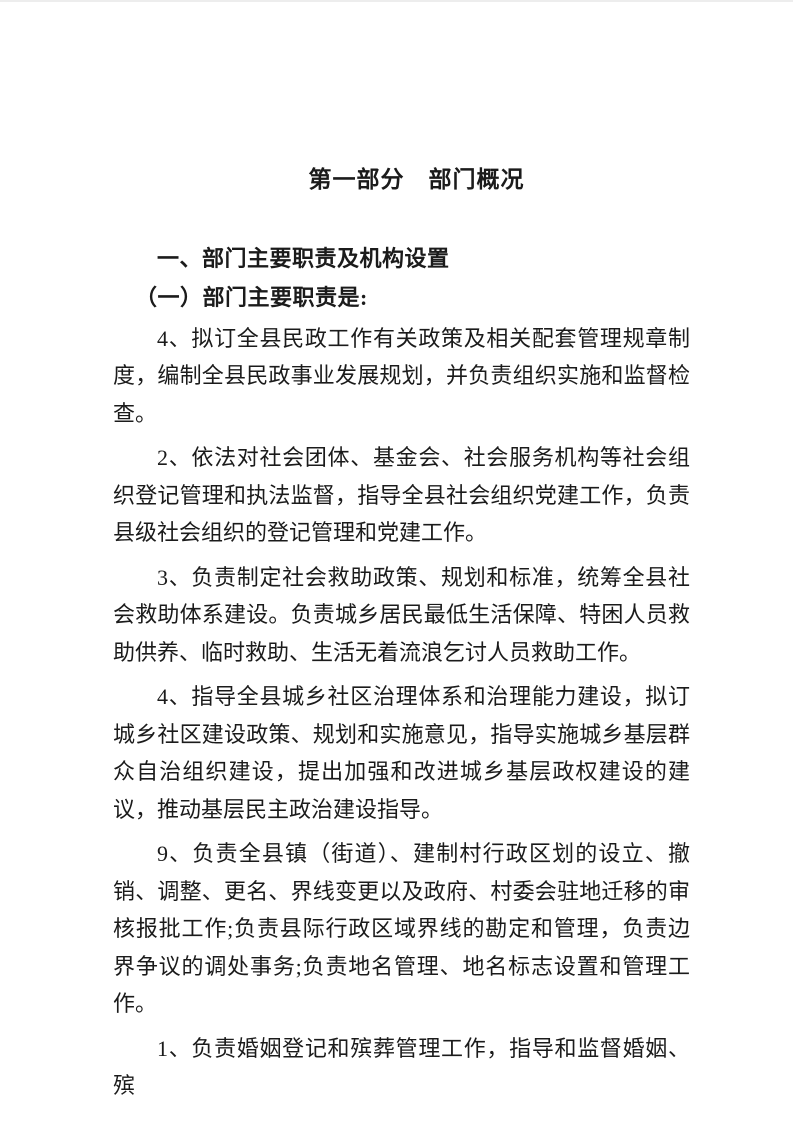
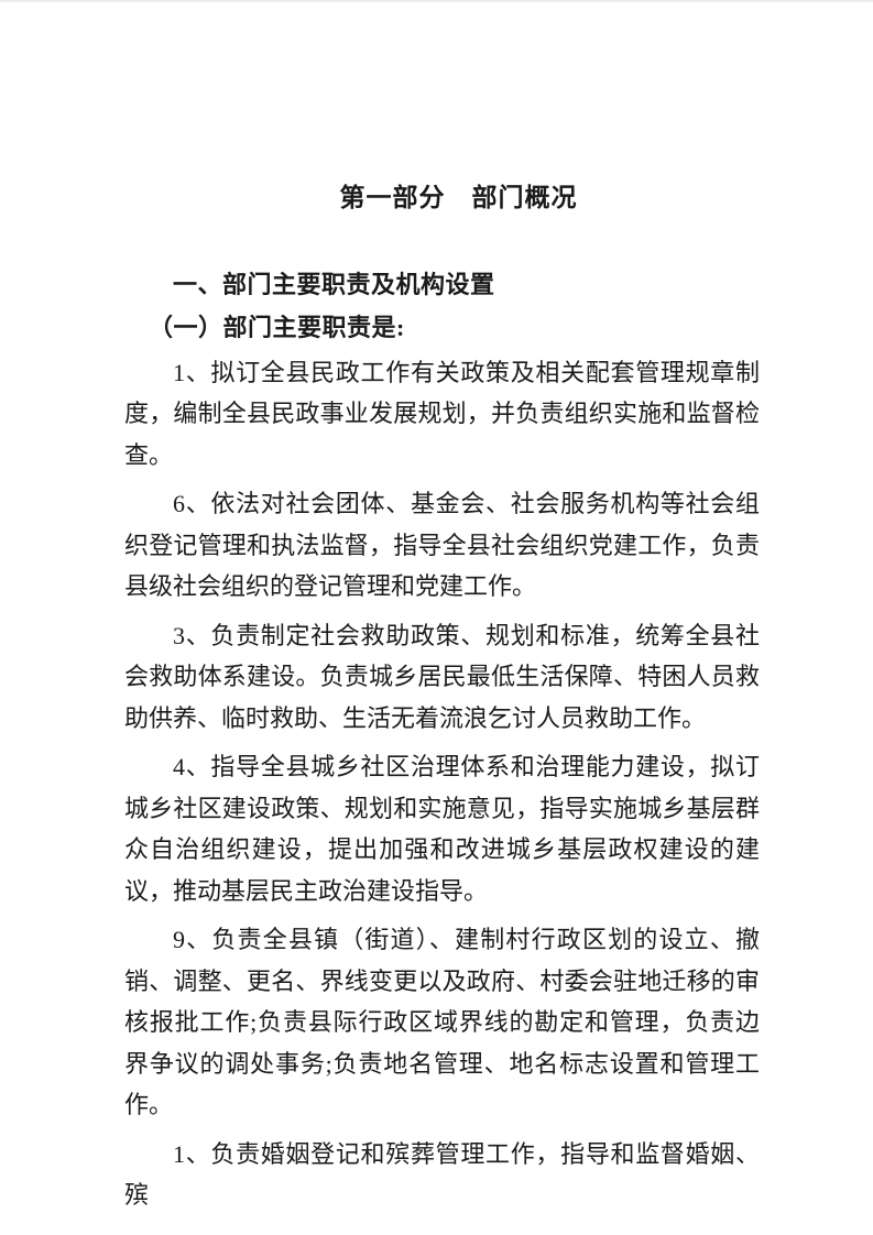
  第一部分 部门概况
  一、部门主要职责及机构设置
  （一）部门主要职责是:
- 4、拟订全县民政工作有关政策及相关配套管理规章制度，编制全县民政事业发展规划，并负责组织实施和监督检查。
+ 1、拟订全县民政工作有关政策及相关配套管理规章制度，编制全县民政事业发展规划，并负责组织实施和监督检查。
- 2、依法对社会团体、基金会、社会服务机构等社会组织登记管理和执法监督，指导全县社会组织党建工作，负责县级社会组织的登记管理和党建工作。
+ 6、依法对社会团体、基金会、社会服务机构等社会组织登记管理和执法监督，指导全县社会组织党建工作，负责县级社会组织的登记管理和党建工作。
  3、负责制定社会救助政策、规划和标准，统筹全县社会救助体系建设。负责城乡居民最低生活保障、特困人员救助供养、临时救助、生活无着流浪乞讨人员救助工作。
  4、指导全县城乡社区治理体系和治理能力建设，拟订城乡社区建设政策、规划和实施意见，指导实施城乡基层群众自治组织建设，提出加强和改进城乡基层政权建设的建议，推动基层民主政治建设指导。
  9、负责全县镇（街道）、建制村行政区划的设立、撤销、调整、更名、界线变更以及政府、村委会驻地迁移的审核报批工作;负责县际行政区域界线的勘定和管理，负责边界争议的调处事务;负责地名管理、地名标志设置和管理工作。
  1、负责婚姻登记和殡葬管理工作，指导和监督婚姻、殡
